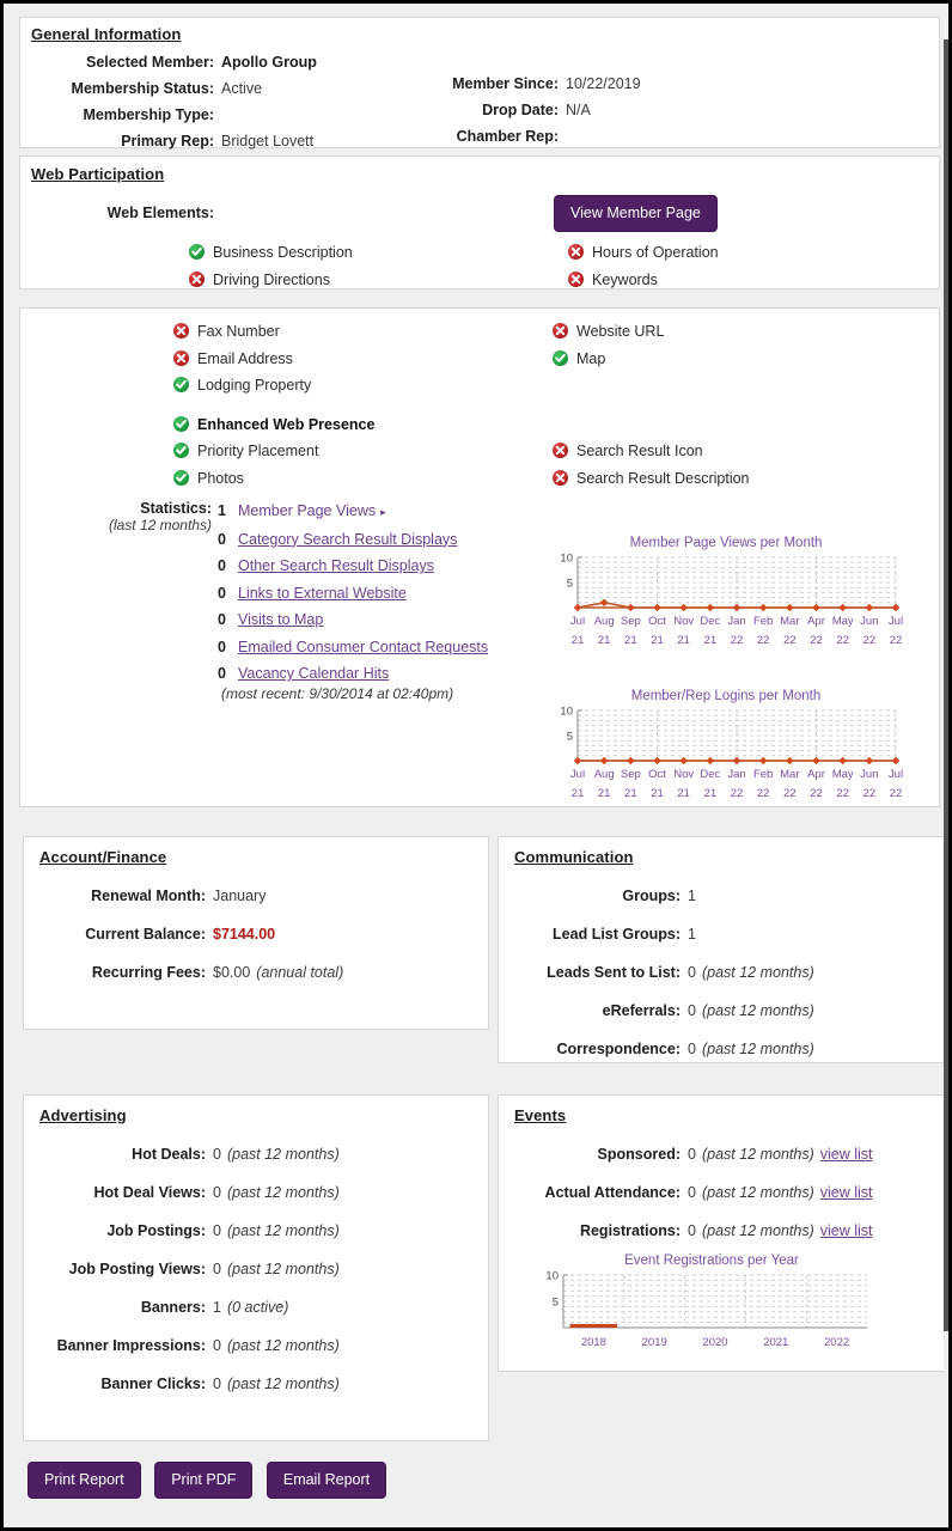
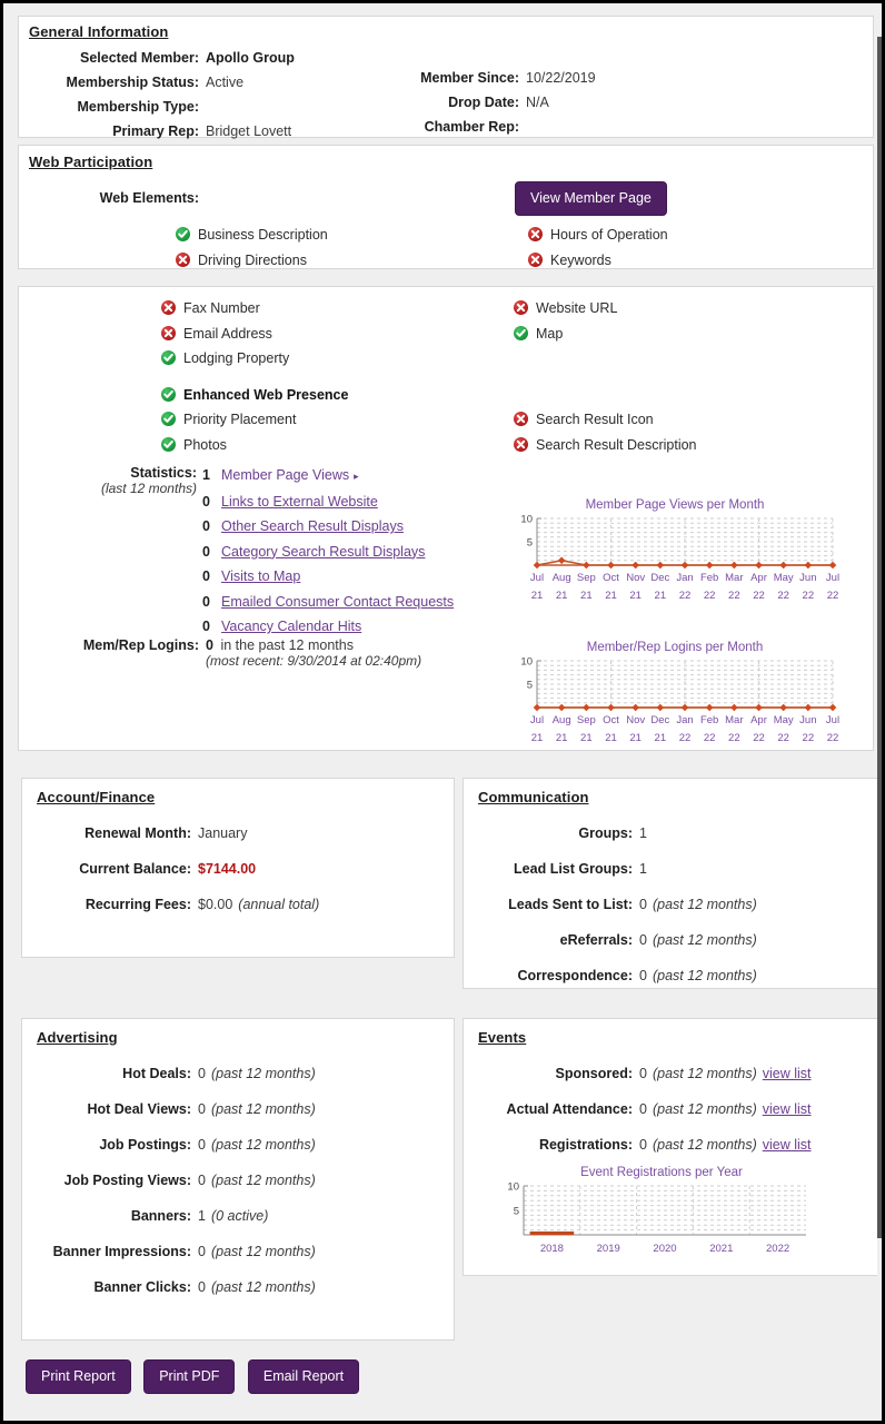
  General Information
  Selected Member:
  Apollo Group
  Membership Status:
  Active
  Membership Type:
  Primary Rep:
  Bridget Lovett
  Member Since:
  10/22/2019
  Drop Date:
  N/A
  Chamber Rep:
  Web Participation
  Web Elements:
  View Member Page
  Business Description
  Driving Directions
  Hours of Operation
  Keywords
  Fax Number
  Email Address
  Lodging Property
  Website URL
  Map
  Enhanced Web Presence
  Priority Placement
  Photos
  Search Result Icon
  Search Result Description
  Statistics:
  (last 12 months)
  1 Member Page Views ▸
- 0 Category Search Result Displays
+ 0 Links to External Website
  0 Other Search Result Displays
- 0 Links to External Website
+ 0 Category Search Result Displays
  0 Visits to Map
  0 Emailed Consumer Contact Requests
  0 Vacancy Calendar Hits
  Member Page Views per Month
  5
  10
  Jul
  21
  Aug
  21
  Sep
  21
  Oct
  21
  Nov
  21
  Dec
  21
  Jan
  22
  Feb
  22
  Mar
  22
  Apr
  22
  May
  22
  Jun
  22
  Jul
  22
+ Mem/Rep Logins:
+ 0 in the past 12 months
  (most recent: 9/30/2014 at 02:40pm)
  Member/Rep Logins per Month
  5
  10
  Jul
  21
  Aug
  21
  Sep
  21
  Oct
  21
  Nov
  21
  Dec
  21
  Jan
  22
  Feb
  22
  Mar
  22
  Apr
  22
  May
  22
  Jun
  22
  Jul
  22
  Account/Finance
  Renewal Month:
  January
  Current Balance:
  $7144.00
  Recurring Fees:
  $0.00
  (annual total)
  Communication
  Groups:
  1
  Lead List Groups:
  1
  Leads Sent to List:
  0
  (past 12 months)
  eReferrals:
  0
  (past 12 months)
  Correspondence:
  0
  (past 12 months)
  Advertising
  Hot Deals:
  0
  (past 12 months)
  Hot Deal Views:
  0
  (past 12 months)
  Job Postings:
  0
  (past 12 months)
  Job Posting Views:
  0
  (past 12 months)
  Banners:
  1
  (0 active)
  Banner Impressions:
  0
  (past 12 months)
  Banner Clicks:
  0
  (past 12 months)
  Events
  Sponsored:
  0
  (past 12 months)
  view list
  Actual Attendance:
  0
  (past 12 months)
  view list
  Registrations:
  0
  (past 12 months)
  view list
  Event Registrations per Year
  5
  10
  2018
  2019
  2020
  2021
  2022
  Print Report Print PDF Email Report
